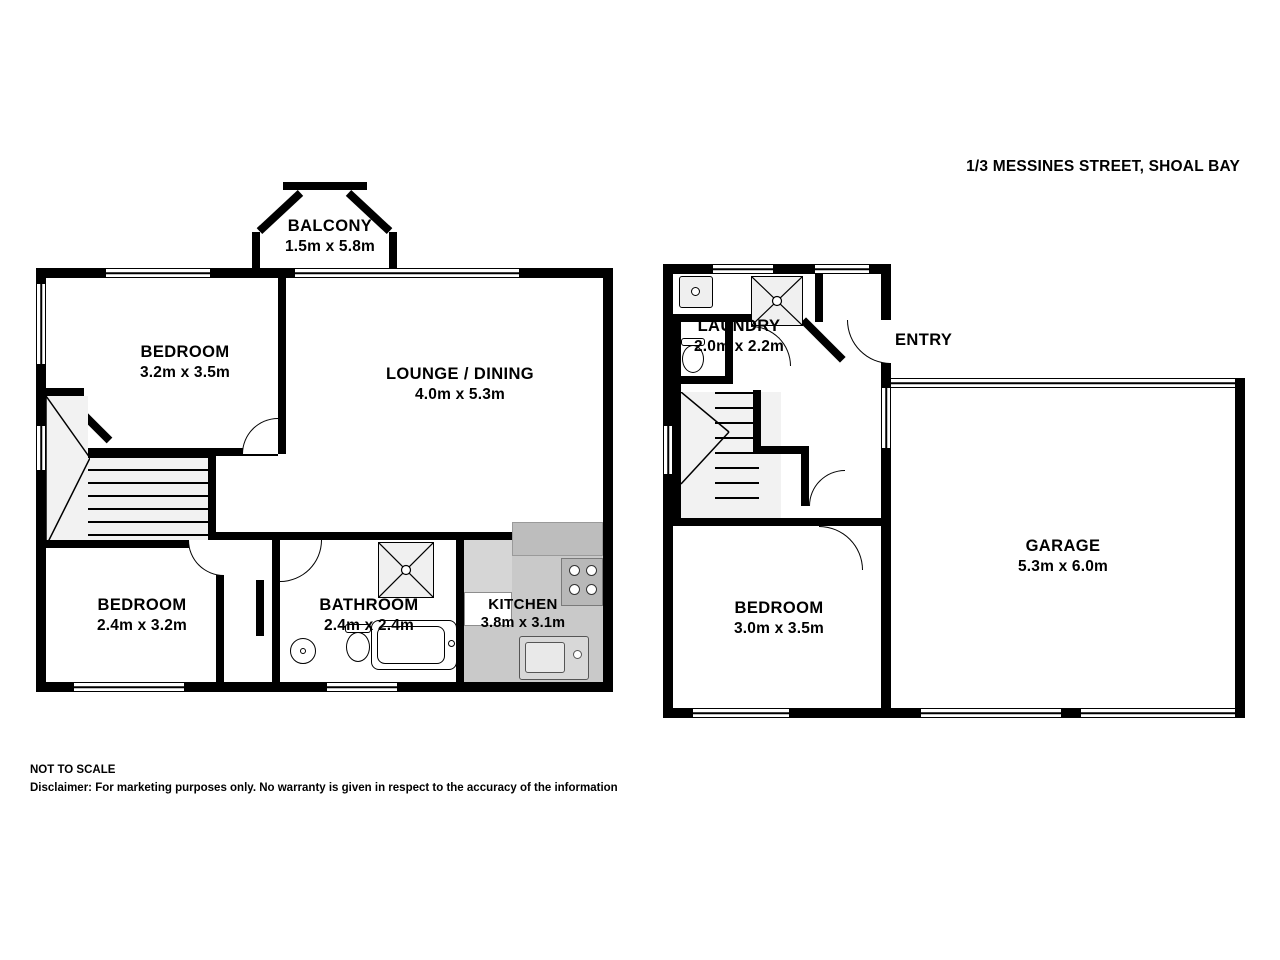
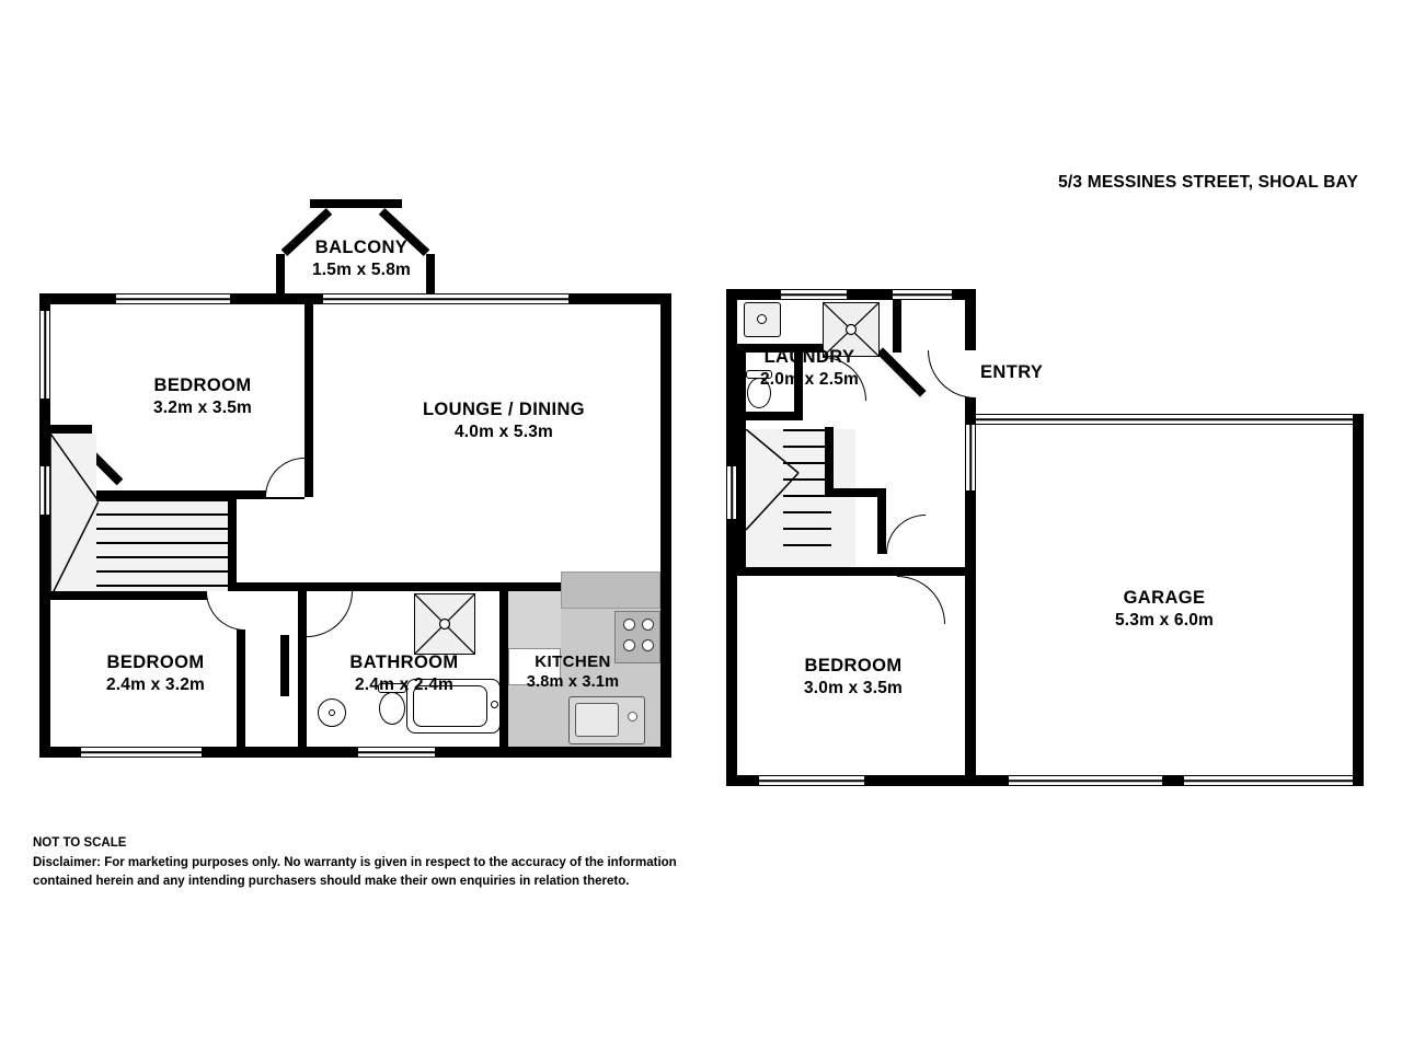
- 1/3 MESSINES STREET, SHOAL BAY
+ 5/3 MESSINES STREET, SHOAL BAY
  BALCONY
  1.5m x 5.8m
  BEDROOM
  3.2m x 3.5m
  LOUNGE / DINING
  4.0m x 5.3m
  BEDROOM
  2.4m x 3.2m
  BATHROOM
  2.4m x 2.4m
  KITCHEN
  3.8m x 3.1m
  LAUNDRY
- 2.0m x 2.2m
+ 2.0m x 2.5m
  ENTRY
  GARAGE
  5.3m x 6.0m
  BEDROOM
  3.0m x 3.5m
  NOT TO SCALE
  Disclaimer: For marketing purposes only. No warranty is given in respect to the accuracy of the information
+ contained herein and any intending purchasers should make their own enquiries in relation thereto.
